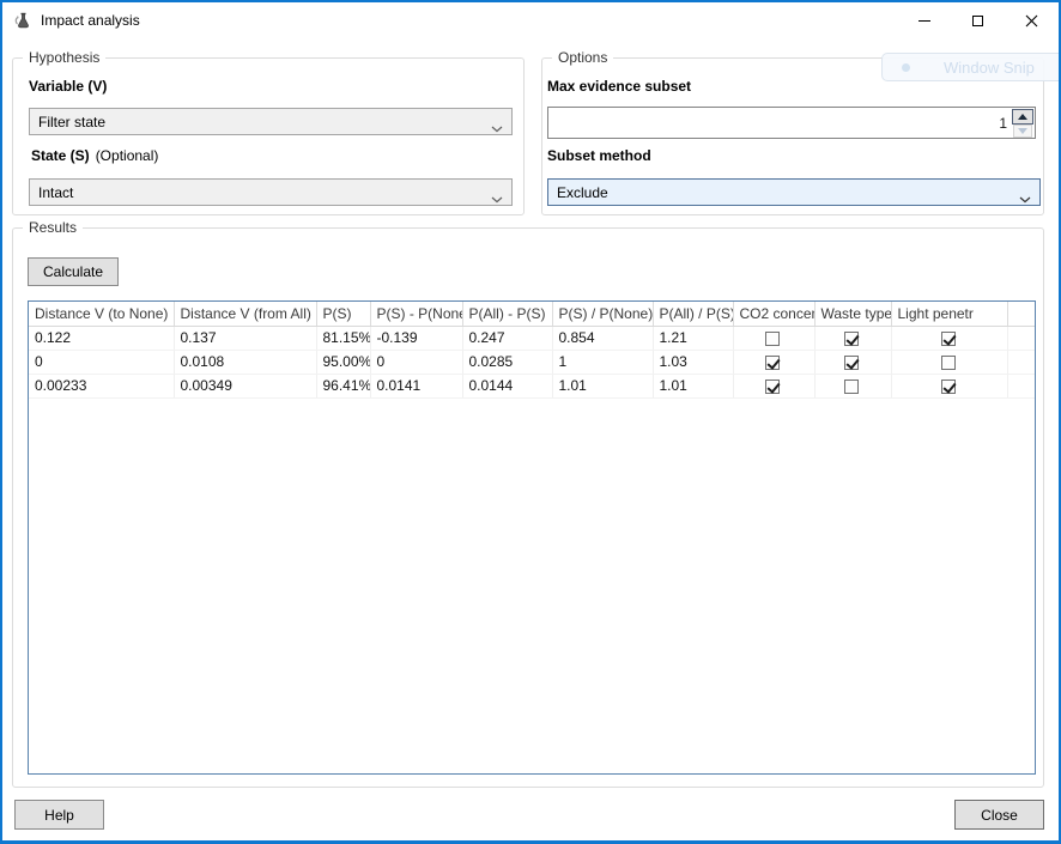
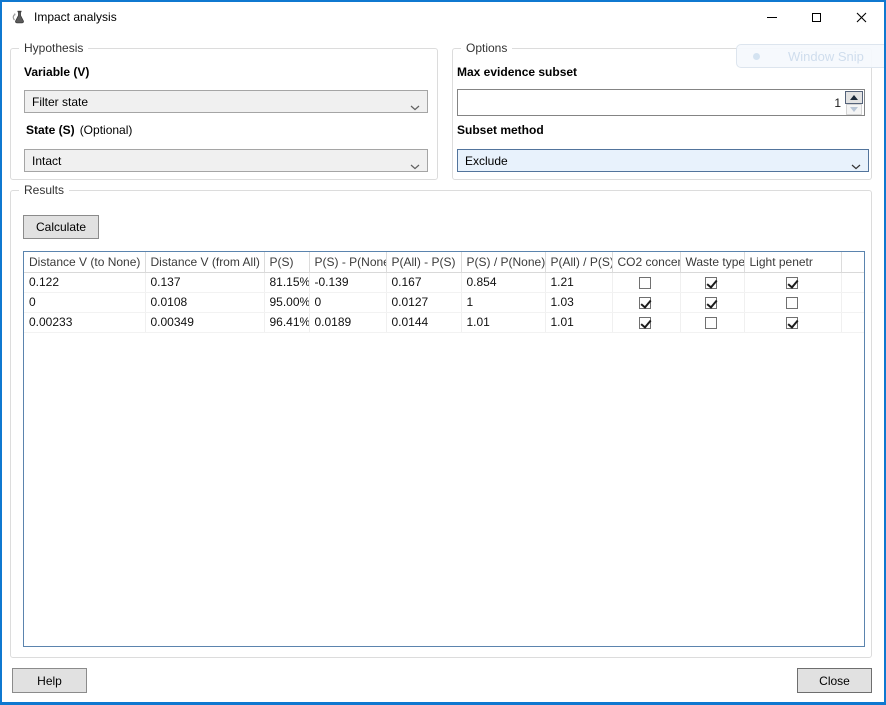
  Impact analysis
  Hypothesis
  Variable (V)
  Filter state
  State (S) (Optional)
  Intact
  Options
  Max evidence subset
  1
  Subset method
  Exclude
  Results
  Calculate
  Distance V (to None)	Distance V (from All)	P(S)	P(S) - P(Non	P(All) - P(S)	P(S) / P(None)	P(All) / P(S)	CO2 conce	Waste type	Light penetr
- 0.122	0.137	81.15%	-0.139	0.247	0.854	1.21
+ 0.122	0.137	81.15%	-0.139	0.167	0.854	1.21
- 0	0.0108	95.00%	0	0.0285	1	1.03
+ 0	0.0108	95.00%	0	0.0127	1	1.03
- 0.00233	0.00349	96.41%	0.0141	0.0144	1.01	1.01
+ 0.00233	0.00349	96.41%	0.0189	0.0144	1.01	1.01
  Help
  Close
  Window Snip
